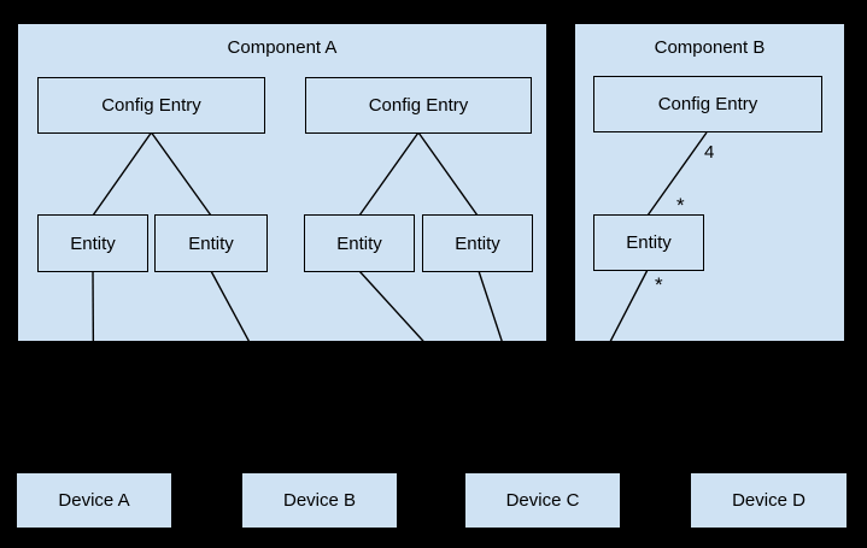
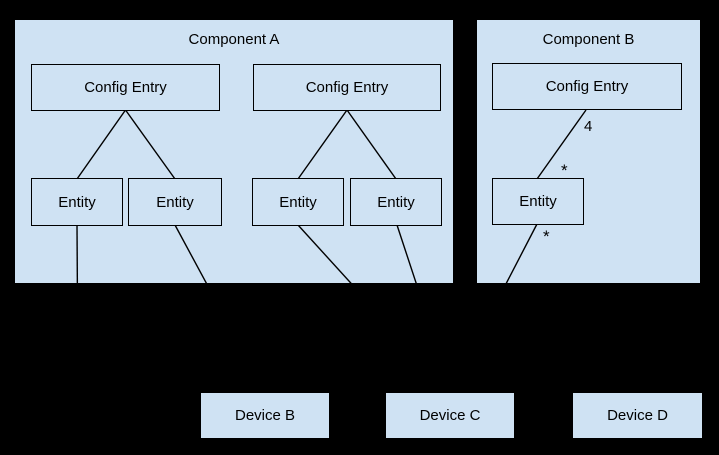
  Component A
  Component B
  Config Entry
  Config Entry
  Config Entry
  Entity
  Entity
  Entity
  Entity
  Entity
- Device A
  Device B
  Device C
  Device D
  4
  *
  *
